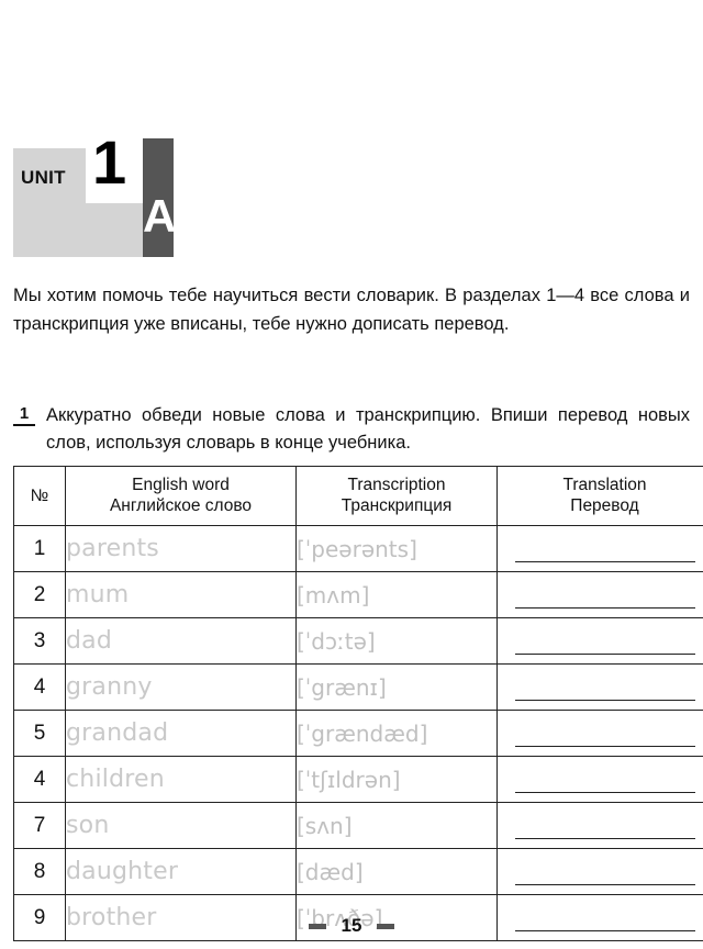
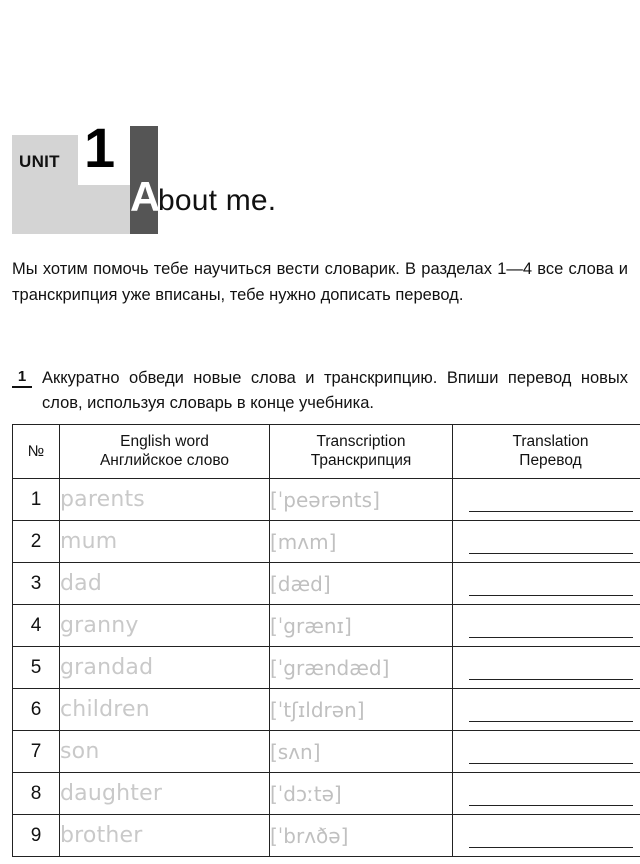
  UNIT
  1
  A
+ bout me.
  Мы хотим помочь тебе научиться вести словарик. В разделах 1—4 все слова и транскрипция уже вписаны, тебе нужно дописать перевод.
  1
  Аккуратно обведи новые слова и транскрипцию. Впиши перевод новых слов, используя словарь в конце учебника.
  №	English word Английское слово	Transcription Транскрипция	Translation Перевод
  1	parents	[ˈpeərənts]
  2	mum	[mʌm]
- 3	dad	[ˈdɔːtə]
+ 3	dad	[dæd]
  4	granny	[ˈgrænɪ]
  5	grandad	[ˈgrændæd]
- 4	children	[ˈtʃɪldrən]
+ 6	children	[ˈtʃɪldrən]
  7	son	[sʌn]
- 8	daughter	[dæd]
+ 8	daughter	[ˈdɔːtə]
  9	brother	[ˈbrʌðə]
- 15
